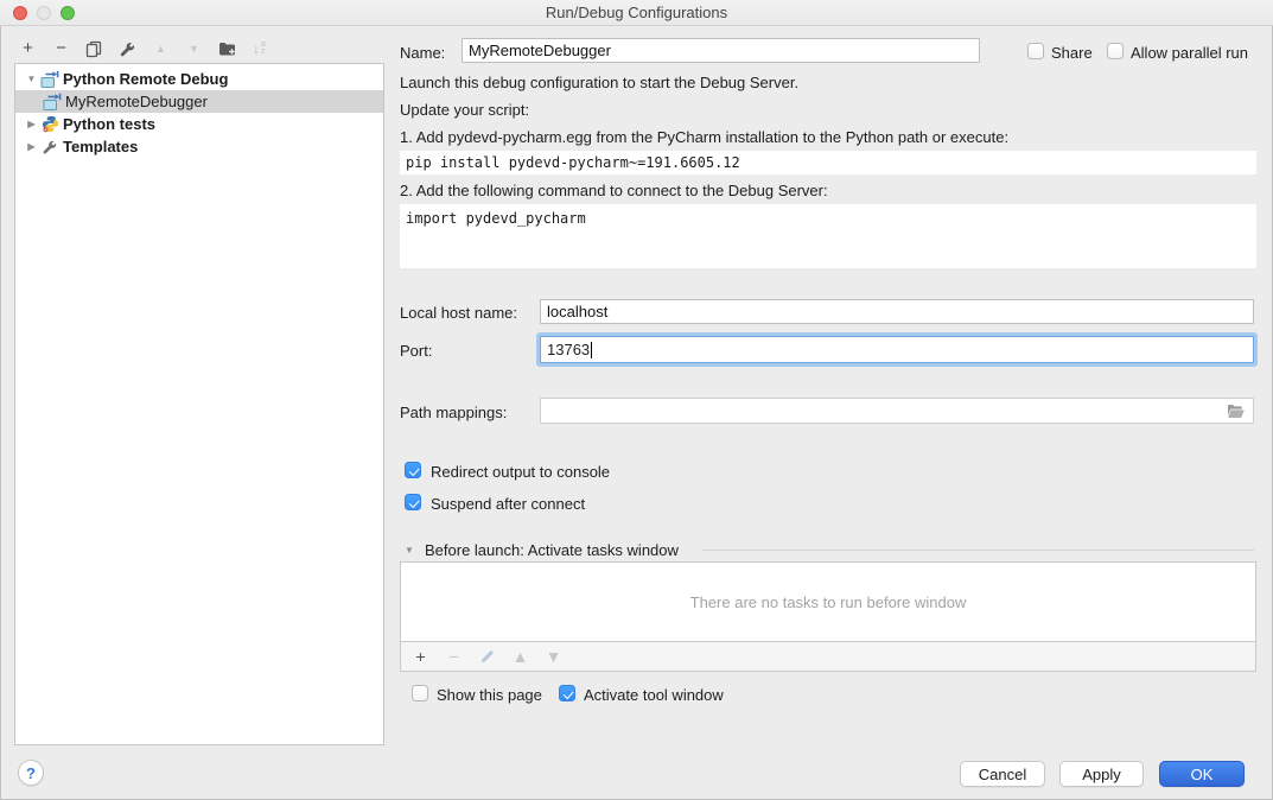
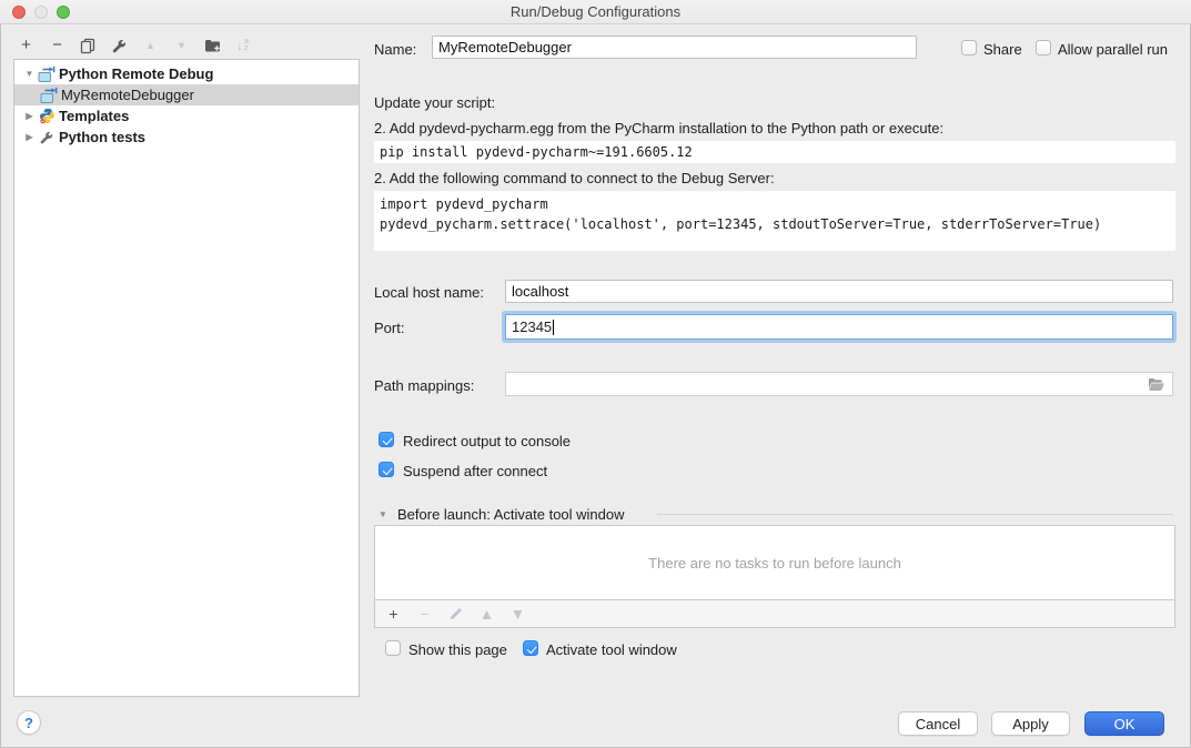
  Run/Debug Configurations
  +
  −
  ▲
  ▼
  ↓
  ▼
  Python Remote Debug
  MyRemoteDebugger
  ▶
- Python tests
+ Templates
  ▶
- Templates
+ Python tests
  Name:
  MyRemoteDebugger
  Share
  Allow parallel run
- Launch this debug configuration to start the Debug Server.
  Update your script:
- 1. Add pydevd-pycharm.egg from the PyCharm installation to the Python path or execute:
+ 2. Add pydevd-pycharm.egg from the PyCharm installation to the Python path or execute:
  pip install pydevd-pycharm~=191.6605.12
  2. Add the following command to connect to the Debug Server:
  import pydevd_pycharm
+ pydevd_pycharm.settrace('localhost', port=12345, stdoutToServer=True, stderrToServer=True)
  Local host name:
  localhost
  Port:
- 13763
+ 12345
  Path mappings:
  Redirect output to console
  Suspend after connect
  ▼
- Before launch: Activate tasks window
+ Before launch: Activate tool window
- There are no tasks to run before window
+ There are no tasks to run before launch
  +
  −
  ▲
  ▼
  Show this page
  Activate tool window
  ?
  Cancel
  Apply
  OK
